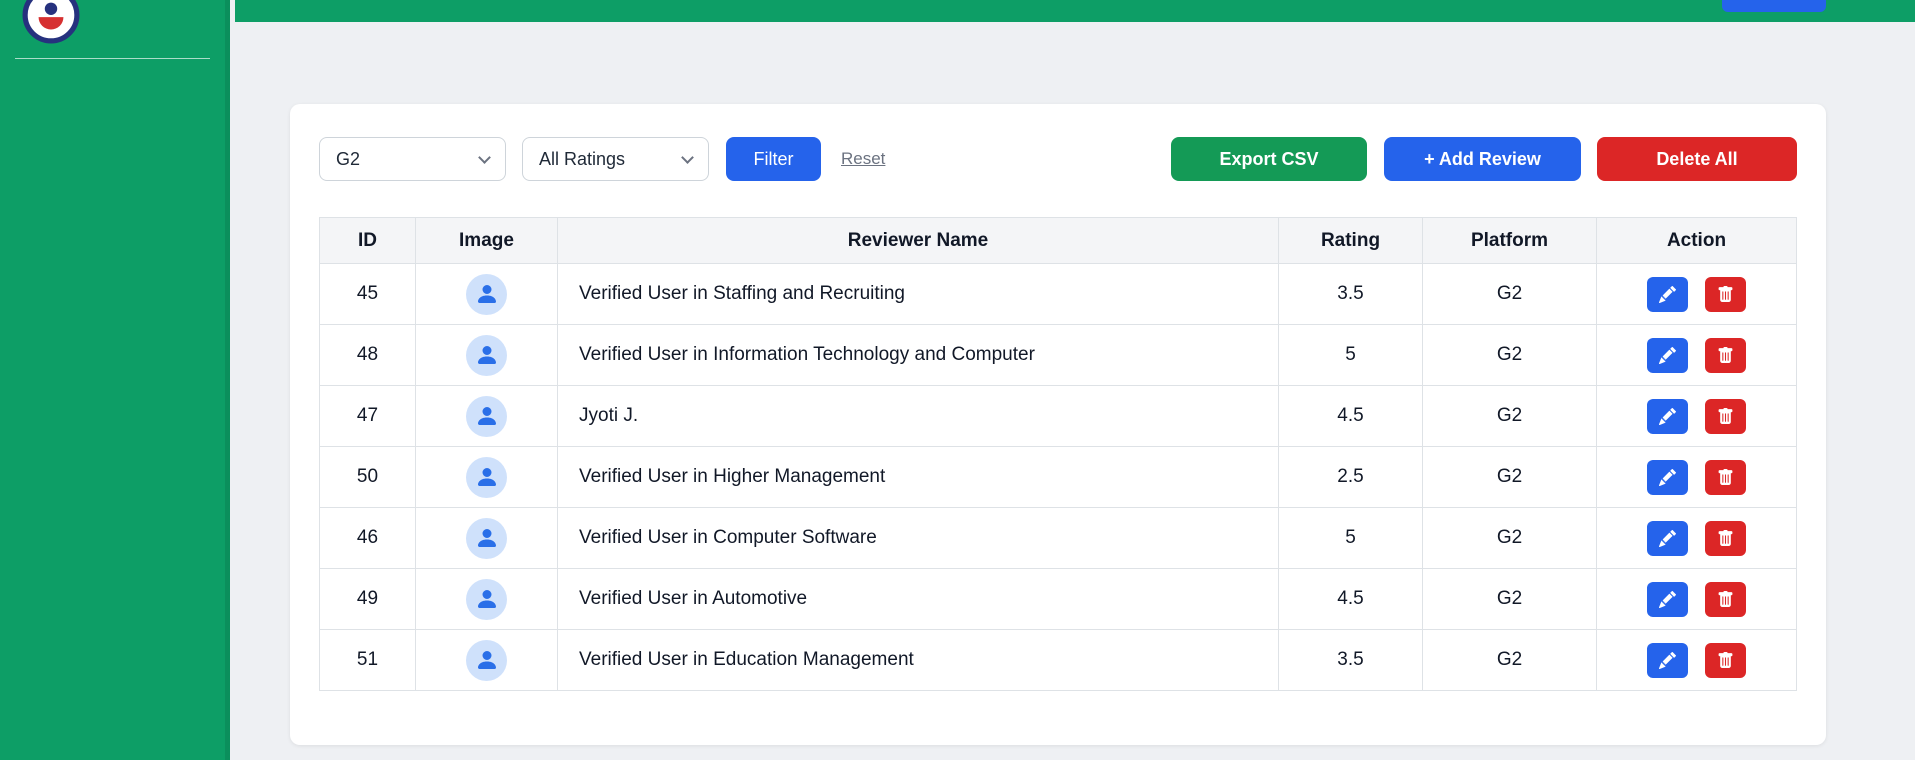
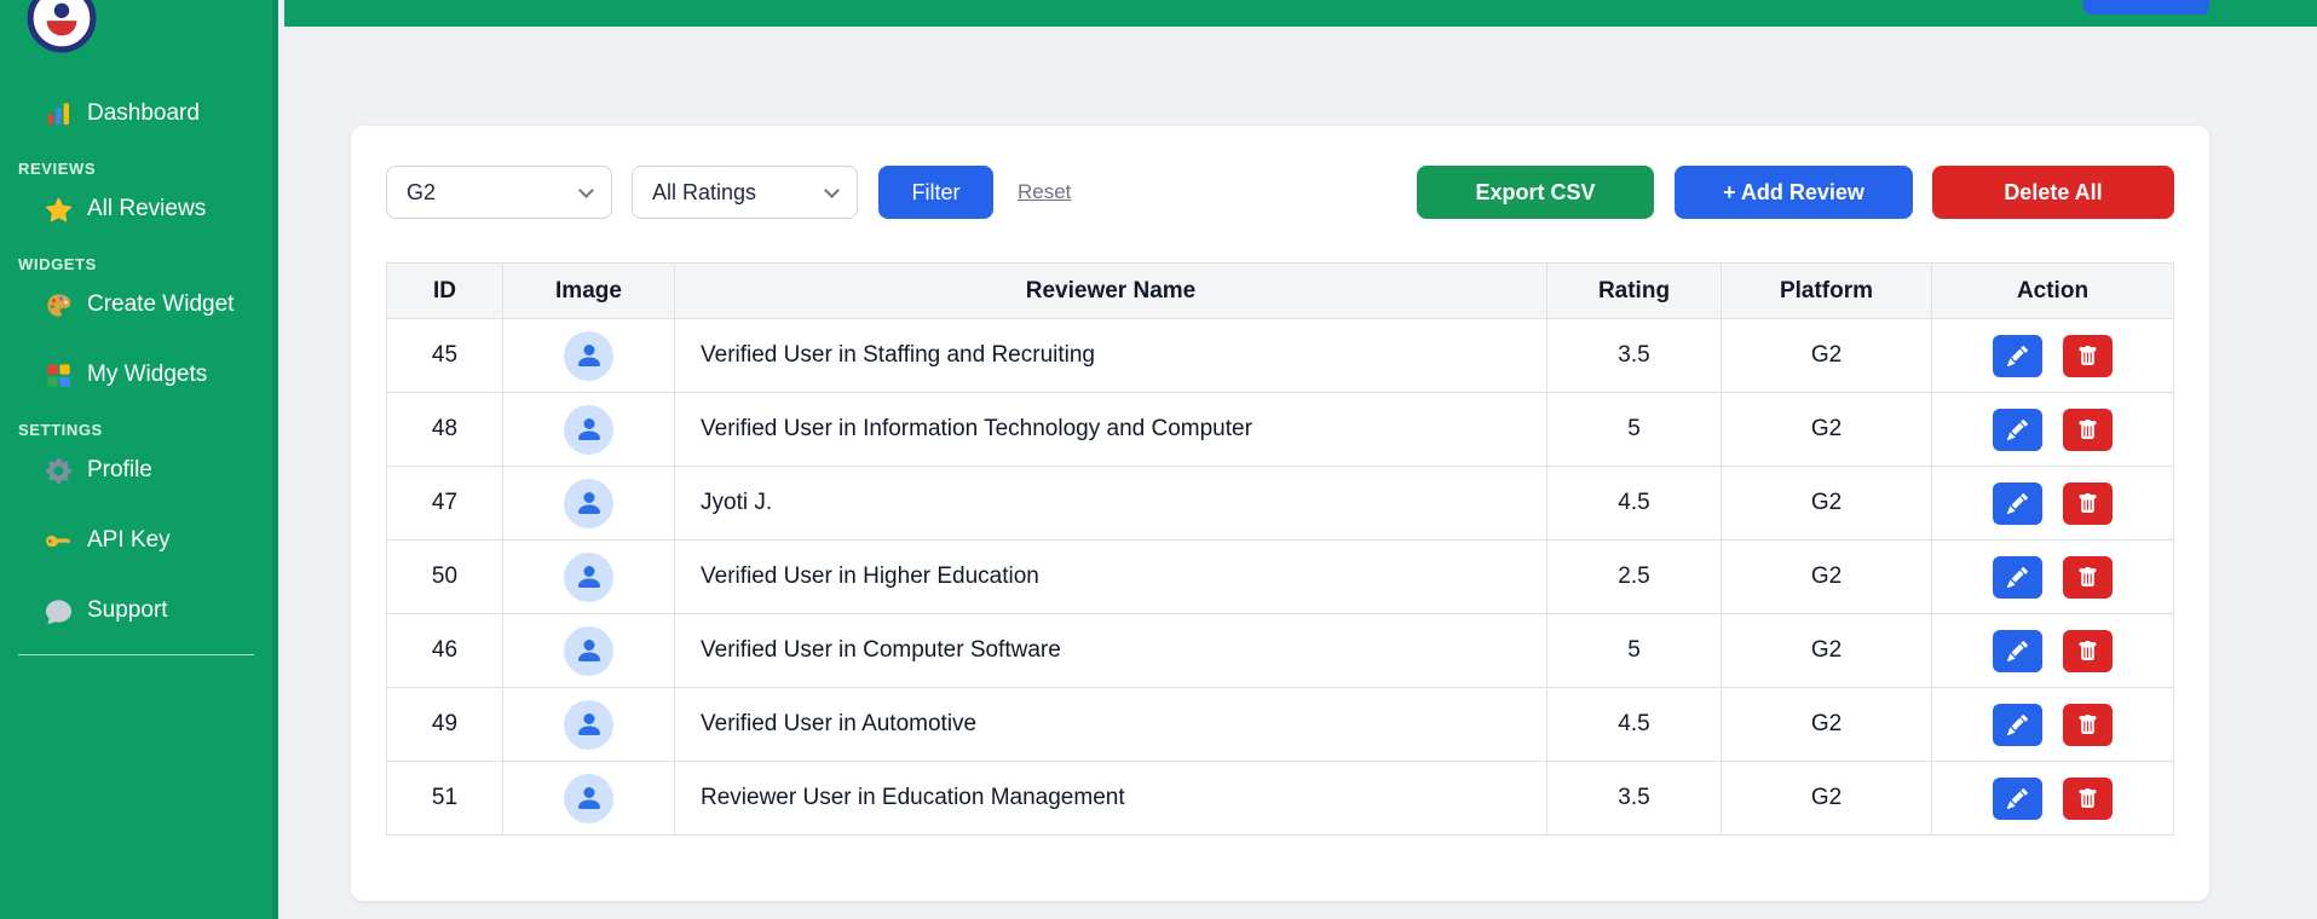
+ Dashboard
+ REVIEWS
+ All Reviews
+ WIDGETS
+ Create Widget
+ My Widgets
+ SETTINGS
+ Profile
+ API Key
+ Support
  G2
  All Ratings
  Filter
  Reset
  Export CSV
  + Add Review
  Delete All
  ID	Image	Reviewer Name	Rating	Platform	Action
  45		Verified User in Staffing and Recruiting	3.5	G2
  48		Verified User in Information Technology and Computer	5	G2
  47		Jyoti J.	4.5	G2
- 50		Verified User in Higher Management	2.5	G2
+ 50		Verified User in Higher Education	2.5	G2
  46		Verified User in Computer Software	5	G2
  49		Verified User in Automotive	4.5	G2
- 51		Verified User in Education Management	3.5	G2
+ 51		Reviewer User in Education Management	3.5	G2
